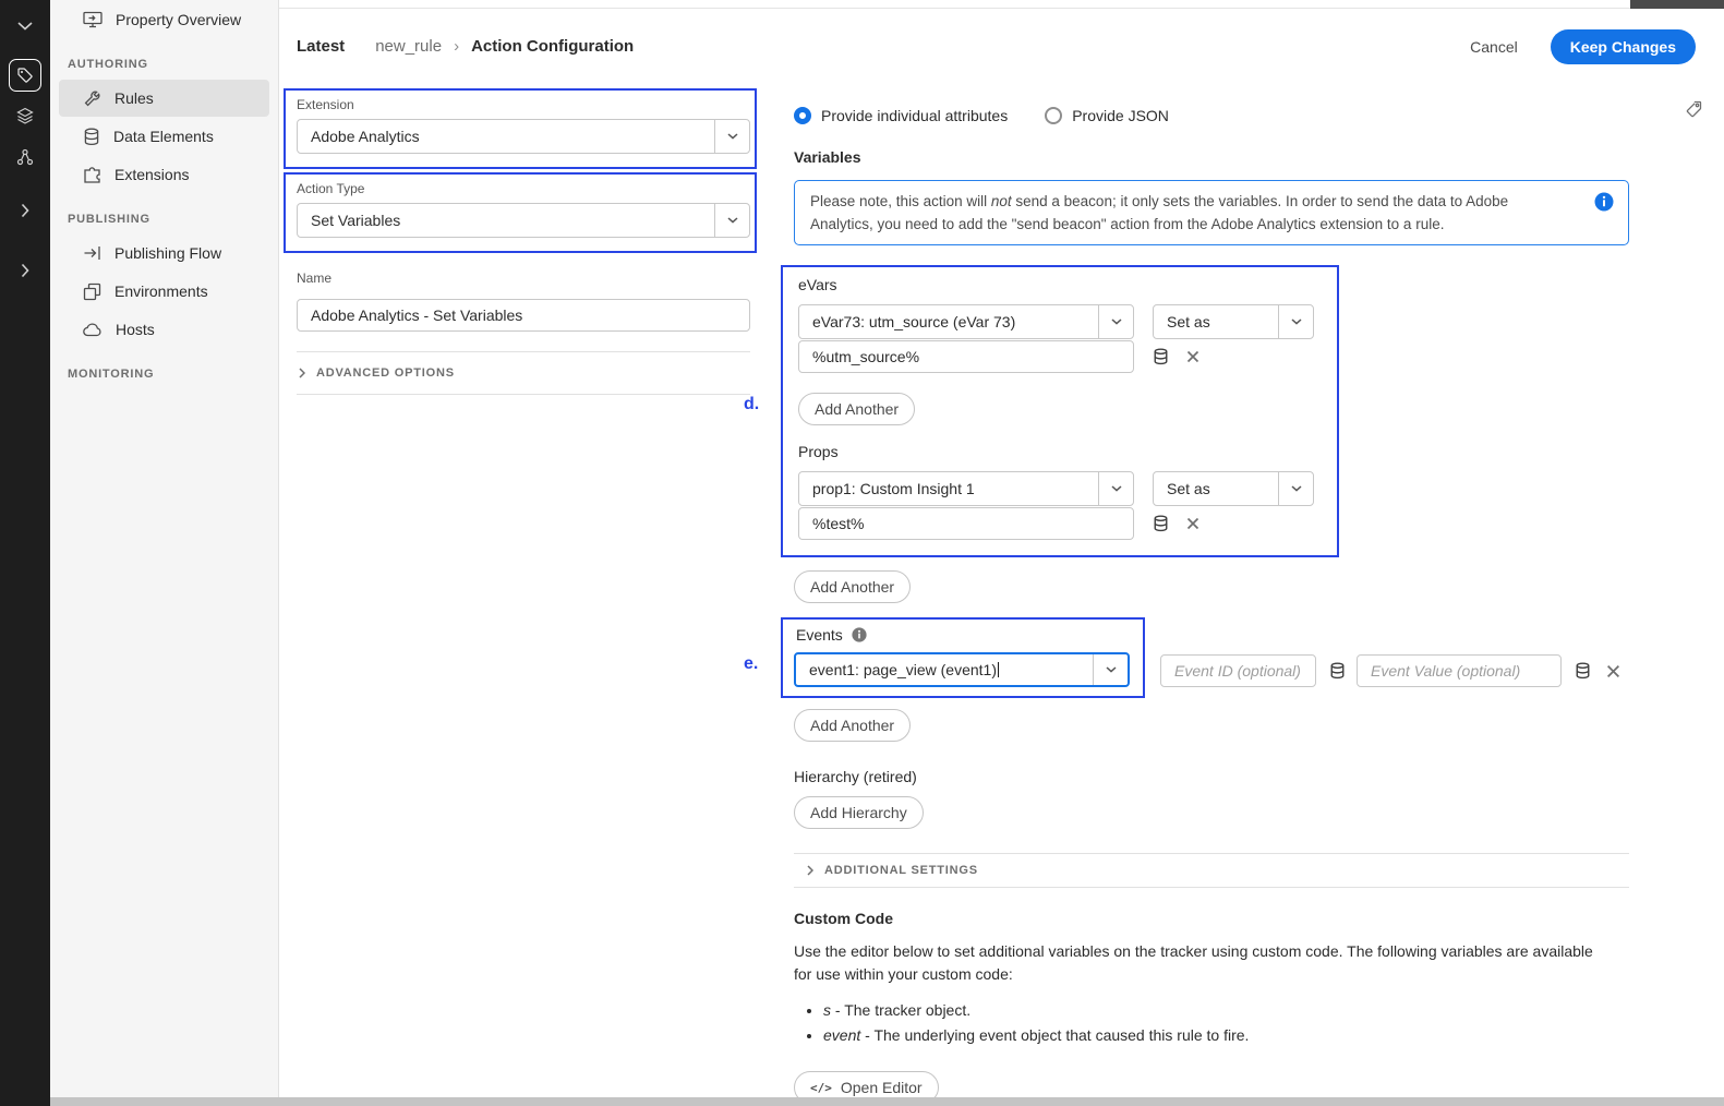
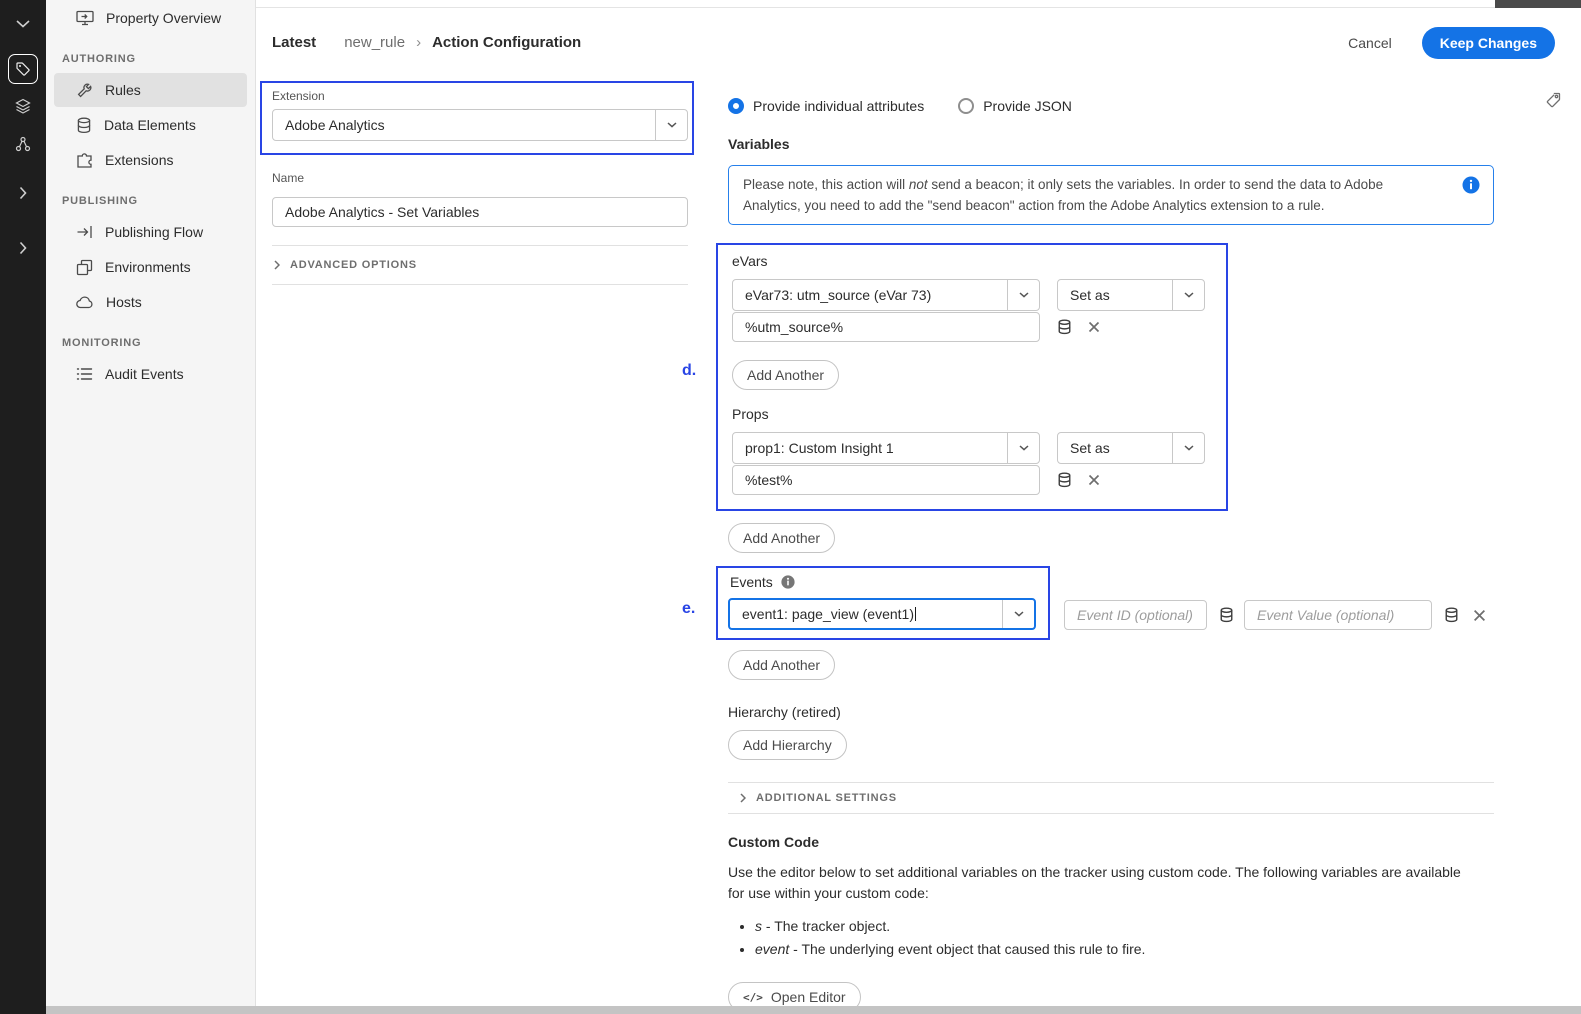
  Property Overview
  AUTHORING
  Rules
  Data Elements
  Extensions
  PUBLISHING
  Publishing Flow
  Environments
  Hosts
  MONITORING
+ Audit Events
  Latest
  new_rule
  ›
  Action Configuration
  Cancel
  Keep Changes
  Extension
  Adobe Analytics
- Action Type
- Set Variables
  Name
  Adobe Analytics - Set Variables
  ADVANCED OPTIONS
  Provide individual attributes
  Provide JSON
  Variables
  Please note, this action will not send a beacon; it only sets the variables. In order to send the data to Adobe Analytics, you need to add the "send beacon" action from the Adobe Analytics extension to a rule.
  eVars
  eVar73: utm_source (eVar 73)
  Set as
  %utm_source%
  Add Another
  Props
  prop1: Custom Insight 1
  Set as
  %test%
  d.
  Add Another
  Events
  event1: page_view (event1)
  Event ID (optional)
  Event Value (optional)
  e.
  Add Another
  Hierarchy (retired)
  Add Hierarchy
  ADDITIONAL SETTINGS
  Custom Code
  Use the editor below to set additional variables on the tracker using custom code. The following variables are available for use within your custom code:
  s - The tracker object.
  event - The underlying event object that caused this rule to fire.
  </>
  Open Editor
